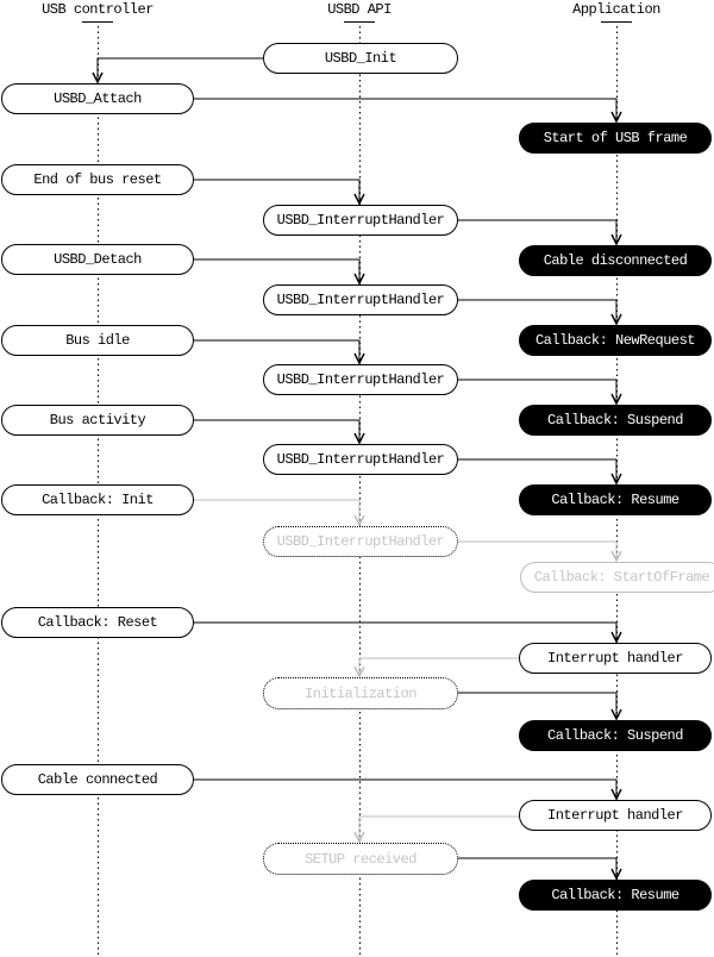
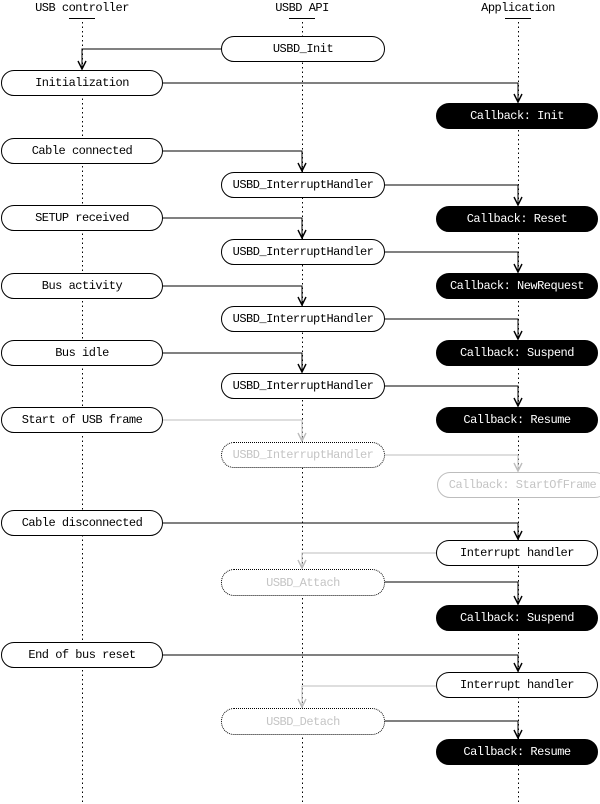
  USB controller
  USBD API
  Application
  USBD_Init
- USBD_Attach
+ Initialization
- Start of USB frame
+ Callback: Init
- End of bus reset
+ Cable connected
  USBD_InterruptHandler
- USBD_Detach
+ SETUP received
- Cable disconnected
+ Callback: Reset
  USBD_InterruptHandler
- Bus idle
+ Bus activity
  Callback: NewRequest
  USBD_InterruptHandler
- Bus activity
+ Bus idle
  Callback: Suspend
  USBD_InterruptHandler
- Callback: Init
+ Start of USB frame
  Callback: Resume
  USBD_InterruptHandler
  Callback: StartOfFrame
- Callback: Reset
+ Cable disconnected
  Interrupt handler
- Initialization
+ USBD_Attach
  Callback: Suspend
- Cable connected
+ End of bus reset
  Interrupt handler
- SETUP received
+ USBD_Detach
  Callback: Resume
